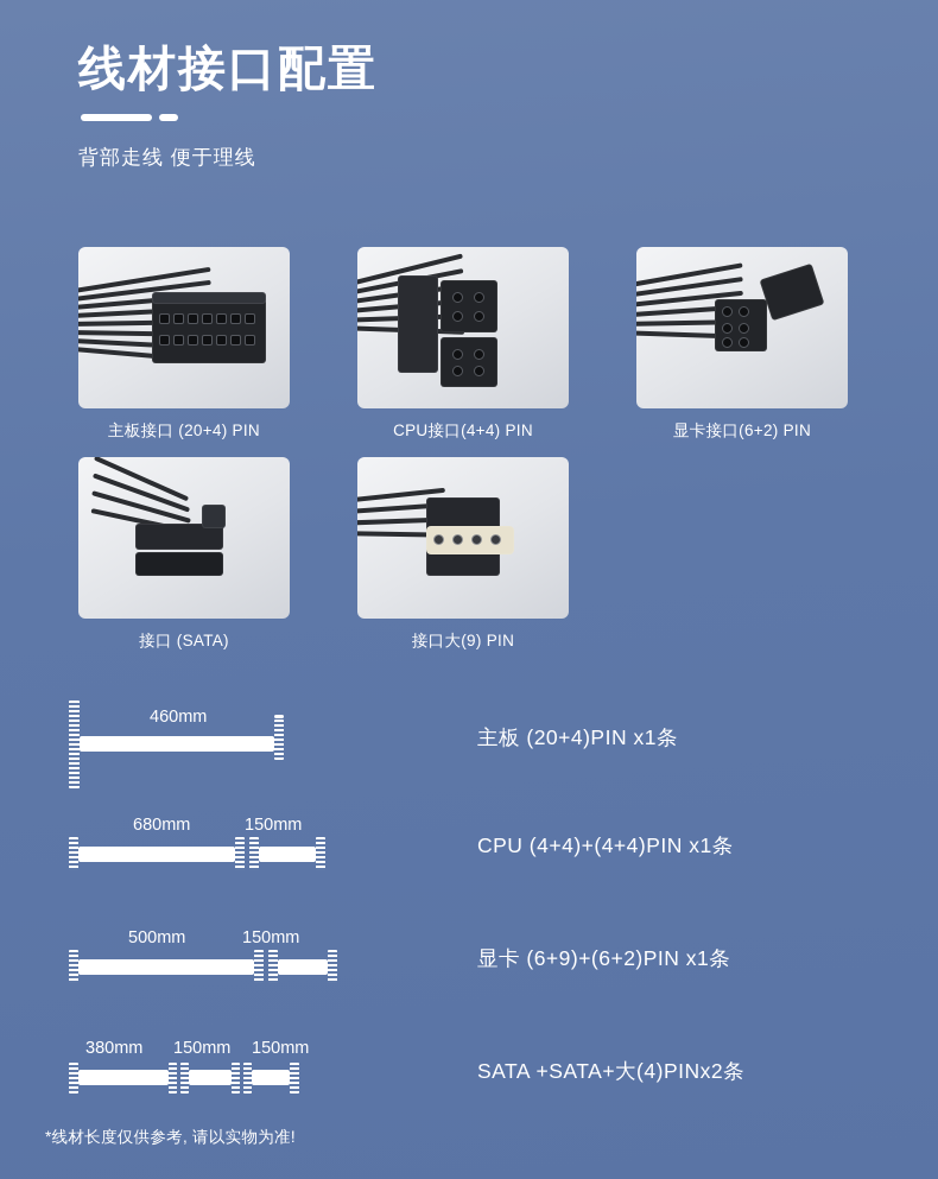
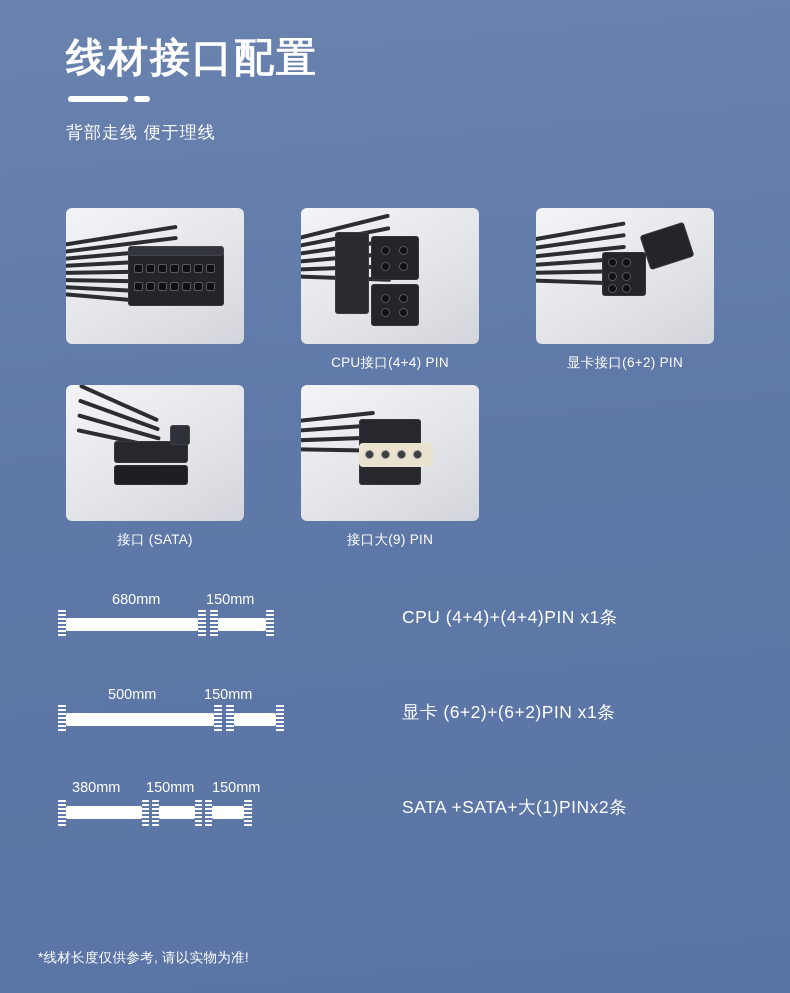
  线材接口配置
  背部走线 便于理线
- 主板接口 (20+4) PIN
  CPU接口(4+4) PIN
  显卡接口(6+2) PIN
  接口 (SATA)
  接口大(9) PIN
- 460mm
- 主板 (20+4)PIN x1条
  680mm
  150mm
  CPU (4+4)+(4+4)PIN x1条
  500mm
  150mm
- 显卡 (6+9)+(6+2)PIN x1条
+ 显卡 (6+2)+(6+2)PIN x1条
  380mm
  150mm
  150mm
- SATA +SATA+大(4)PINx2条
+ SATA +SATA+大(1)PINx2条
  *线材长度仅供参考, 请以实物为准!
